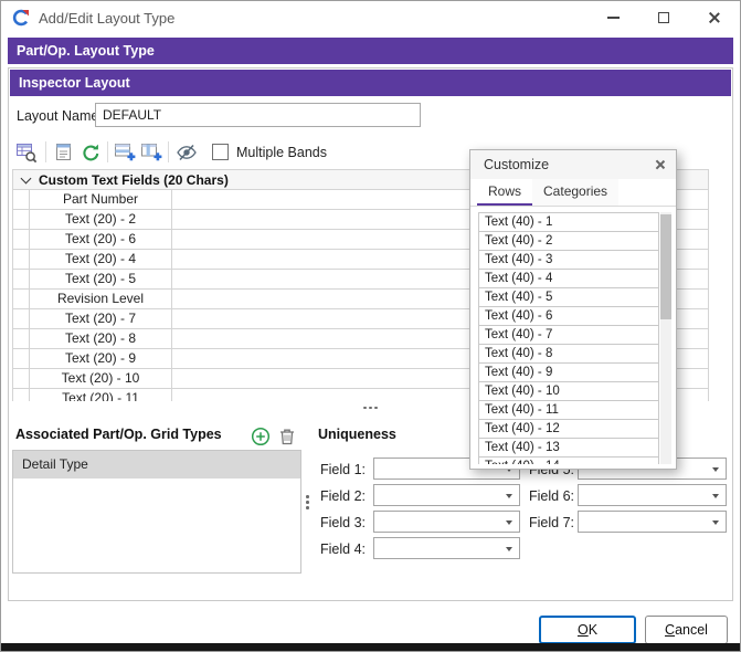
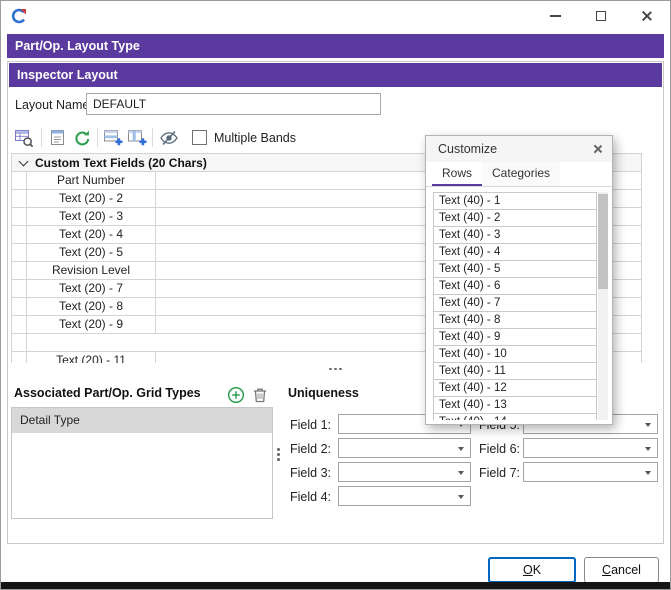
- Add/Edit Layout Type
  Part/Op. Layout Type
  Inspector Layout
  Layout Nam
  DEFAULT
  Multiple Bands
  Custom Text Fields (20 Chars)
  Part Number
  Text (20) - 2
- Text (20) - 6
+ Text (20) - 3
  Text (20) - 4
  Text (20) - 5
  Revision Level
  Text (20) - 7
  Text (20) - 8
  Text (20) - 9
- Text (20) - 10
  Text (20) - 11
  Associated Part/Op. Grid Types
  Detail Type
  Uniqueness
  Field 1:
  Field 2:
  Field 3:
  Field 4:
  Field 5:
  Field 6:
  Field 7:
  Customize
  Rows
  Categories
  Text (40) - 1
  Text (40) - 2
  Text (40) - 3
  Text (40) - 4
  Text (40) - 5
  Text (40) - 6
  Text (40) - 7
  Text (40) - 8
  Text (40) - 9
  Text (40) - 10
  Text (40) - 11
  Text (40) - 12
  Text (40) - 13
  OK
  Cancel
